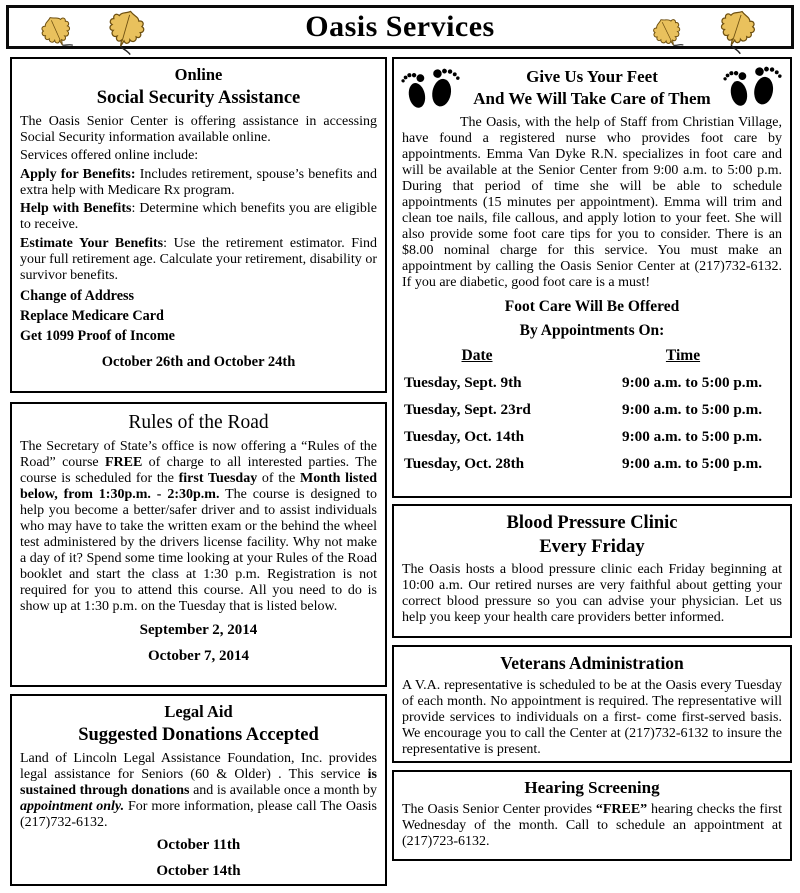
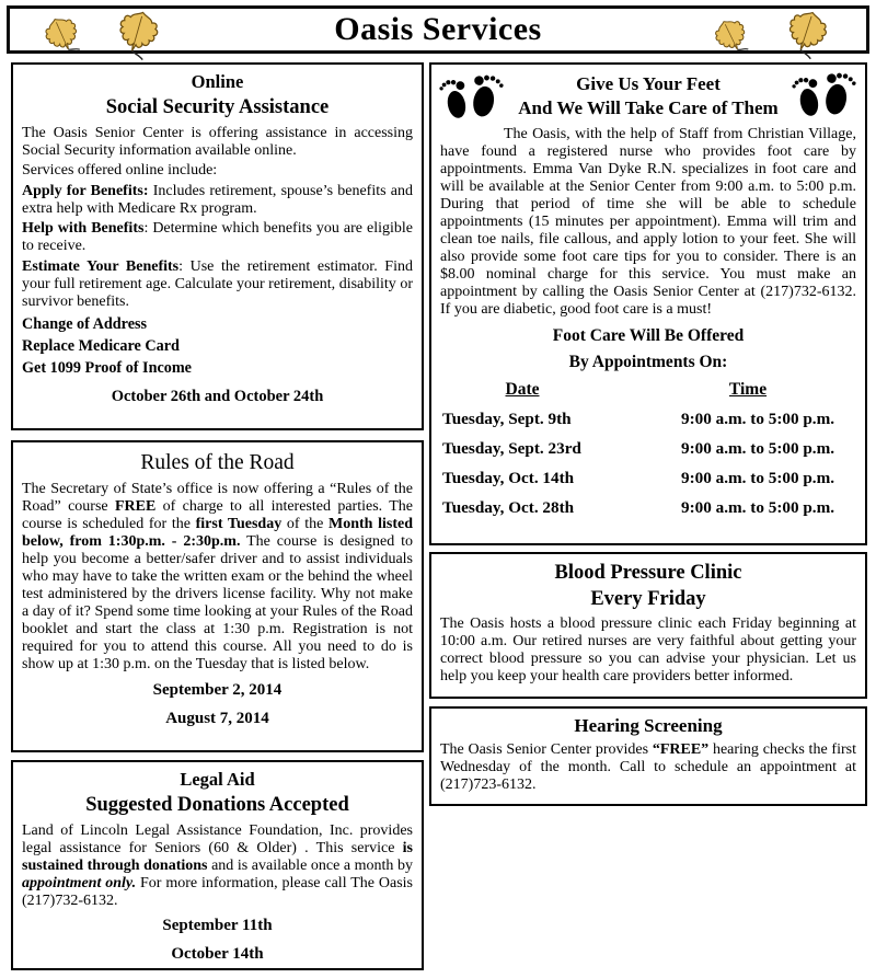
  Oasis Services
  Online
  Social Security Assistance
  The Oasis Senior Center is offering assistance in accessing Social Security information available online.
  Services offered online include:
  Apply for Benefits: Includes retirement, spouse’s benefits and extra help with Medicare Rx program.
  Help with Benefits: Determine which benefits you are eligible to receive.
  Estimate Your Benefits: Use the retirement estimator. Find your full retirement age. Calculate your retirement, disability or survivor benefits.
  Change of Address
  Replace Medicare Card
  Get 1099 Proof of Income
  October 26th and October 24th
  Rules of the Road
  The Secretary of State’s office is now offering a “Rules of the Road” course FREE of charge to all interested parties. The course is scheduled for the first Tuesday of the Month listed below, from 1:30p.m. - 2:30p.m. The course is designed to help you become a better/safer driver and to assist individuals who may have to take the written exam or the behind the wheel test administered by the drivers license facility. Why not make a day of it? Spend some time looking at your Rules of the Road booklet and start the class at 1:30 p.m. Registration is not required for you to attend this course. All you need to do is show up at 1:30 p.m. on the Tuesday that is listed below.
  September 2, 2014
- October 7, 2014
+ August 7, 2014
  Legal Aid
  Suggested Donations Accepted
  Land of Lincoln Legal Assistance Foundation, Inc. provides legal assistance for Seniors (60 & Older) . This service is sustained through donations and is available once a month by appointment only. For more information, please call The Oasis (217)732-6132.
- October 11th
+ September 11th
  October 14th
  Give Us Your Feet
  And We Will Take Care of Them
  The Oasis, with the help of Staff from Christian Village, have found a registered nurse who provides foot care by appointments. Emma Van Dyke R.N. specializes in foot care and will be available at the Senior Center from 9:00 a.m. to 5:00 p.m. During that period of time she will be able to schedule appointments (15 minutes per appointment). Emma will trim and clean toe nails, file callous, and apply lotion to your feet. She will also provide some foot care tips for you to consider. There is an $8.00 nominal charge for this service. You must make an appointment by calling the Oasis Senior Center at (217)732-6132. If you are diabetic, good foot care is a must!
  Foot Care Will Be Offered
  By Appointments On:
  Date
  Time
  Tuesday, Sept. 9th
  9:00 a.m. to 5:00 p.m.
  Tuesday, Sept. 23rd
  9:00 a.m. to 5:00 p.m.
  Tuesday, Oct. 14th
  9:00 a.m. to 5:00 p.m.
  Tuesday, Oct. 28th
  9:00 a.m. to 5:00 p.m.
  Blood Pressure Clinic
  Every Friday
  The Oasis hosts a blood pressure clinic each Friday beginning at 10:00 a.m. Our retired nurses are very faithful about getting your correct blood pressure so you can advise your physician. Let us help you keep your health care providers better informed.
- Veterans Administration
- A V.A. representative is scheduled to be at the Oasis every Tuesday of each month. No appointment is required. The representative will provide services to individuals on a first- come first-served basis. We encourage you to call the Center at (217)732-6132 to insure the representative is present.
  Hearing Screening
  The Oasis Senior Center provides “FREE” hearing checks the first Wednesday of the month. Call to schedule an appointment at (217)723-6132.
